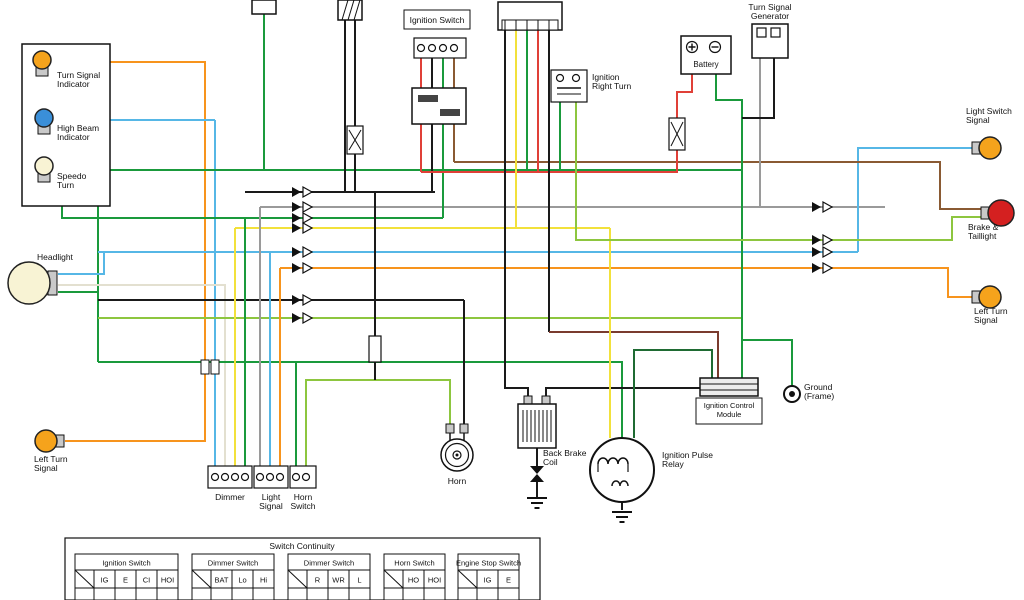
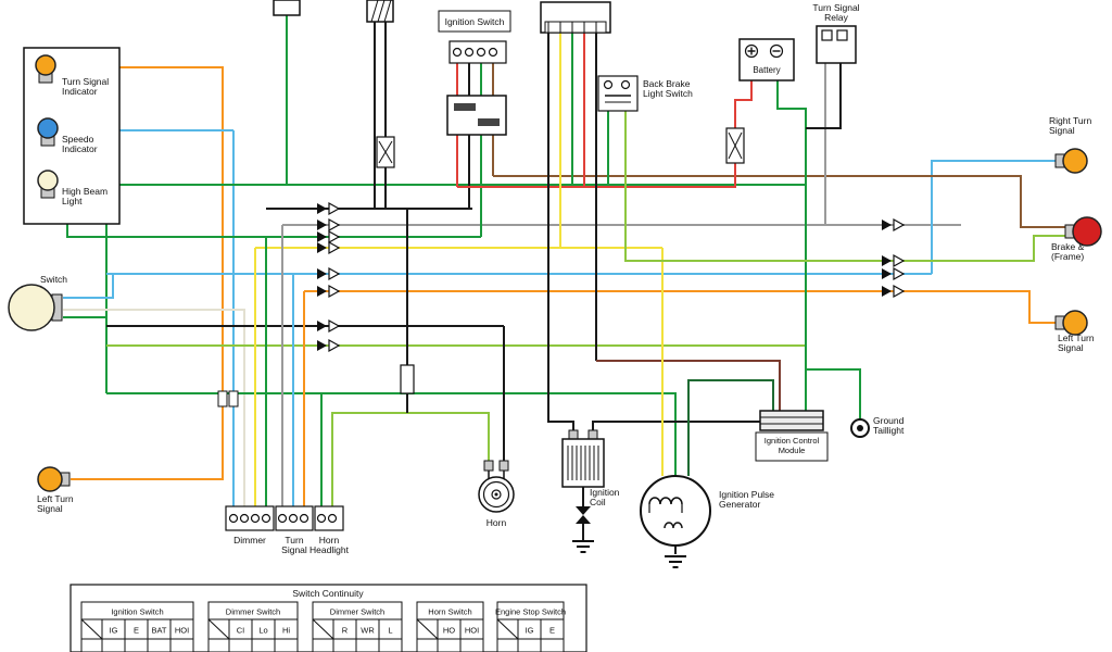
  Ignition Switch
  Battery
  Ignition Control
  Module
  Turn Signal
  Indicator
- High Beam
+ Speedo
  Indicator
- Speedo
+ High Beam
- Turn
+ Light
- Headlight
+ Switch
  Left Turn
  Signal
- Ignition
+ Back Brake
- Right Turn
+ Light Switch
  Turn Signal
- Generator
+ Relay
- Light Switch
+ Right Turn
  Signal
  Brake &
- Taillight
+ (Frame)
  Left Turn
  Signal
  Dimmer
- Light
+ Turn
  Signal
  Horn
- Switch
+ Headlight
  Horn
- Back Brake
+ Ignition
  Coil
  Ignition Pulse
- Relay
+ Generator
  Ground
- (Frame)
+ Taillight
  Switch Continuity
  Ignition Switch
  IG
  E
- CI
+ BAT
  HOI
  Dimmer Switch
- BAT
+ CI
  Lo
  Hi
  Dimmer Switch
  R
  WR
  L
  Horn Switch
  HO
  HOI
  Engine Stop Switch
  IG
  E
